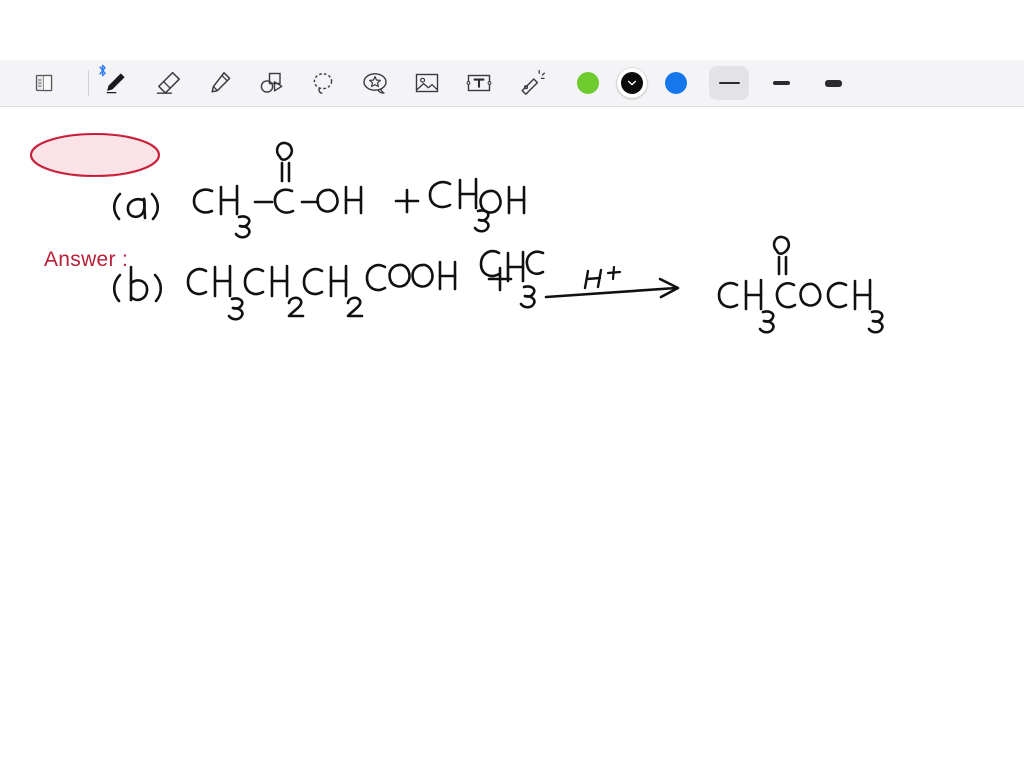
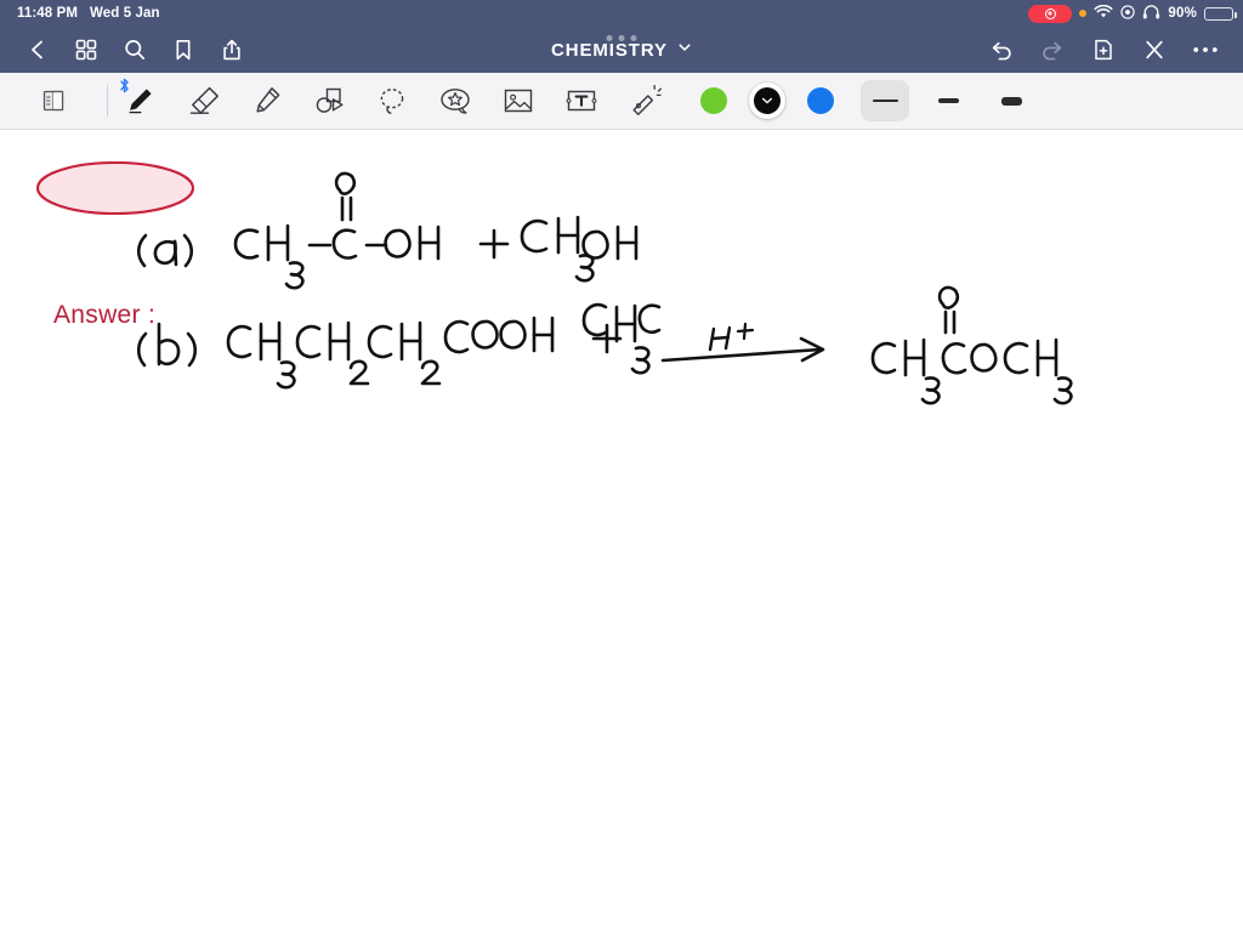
+ 11:48 PM
+ Wed 5 Jan
+ 90%
+ CHEMISTRY
  Answer :
